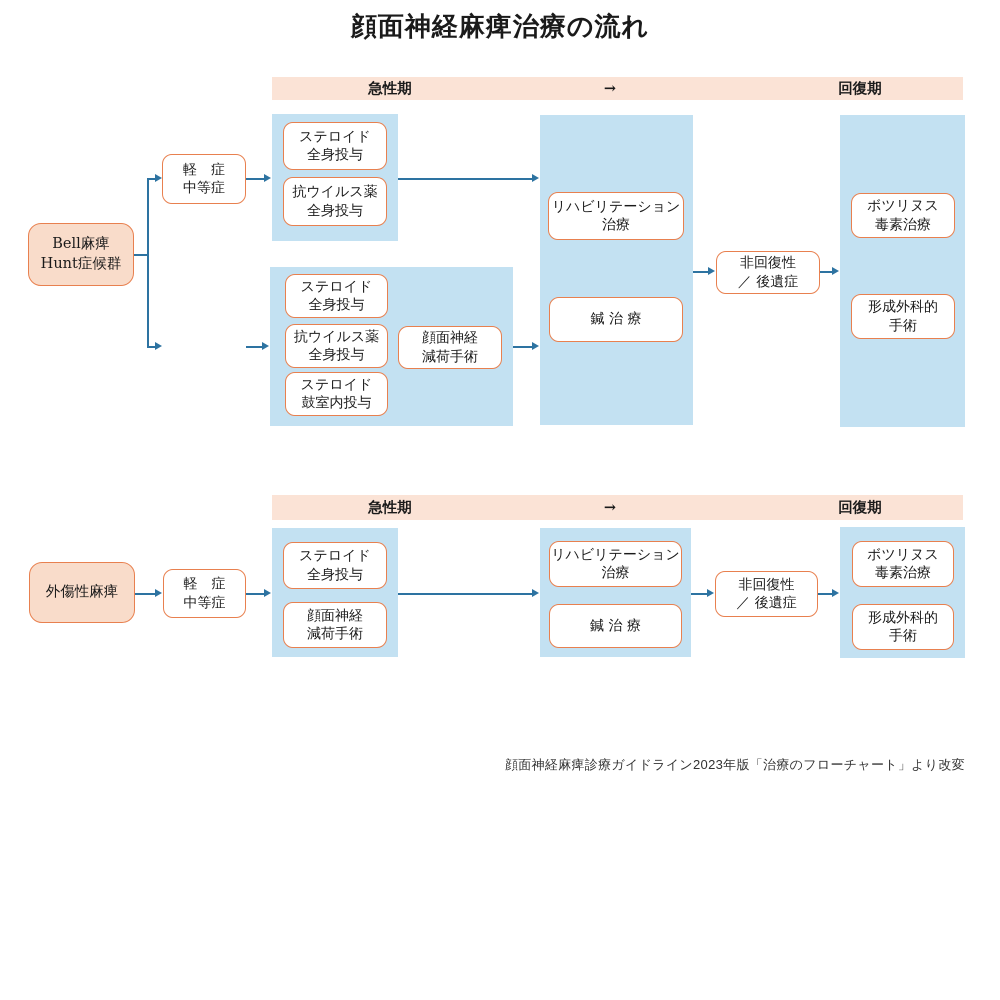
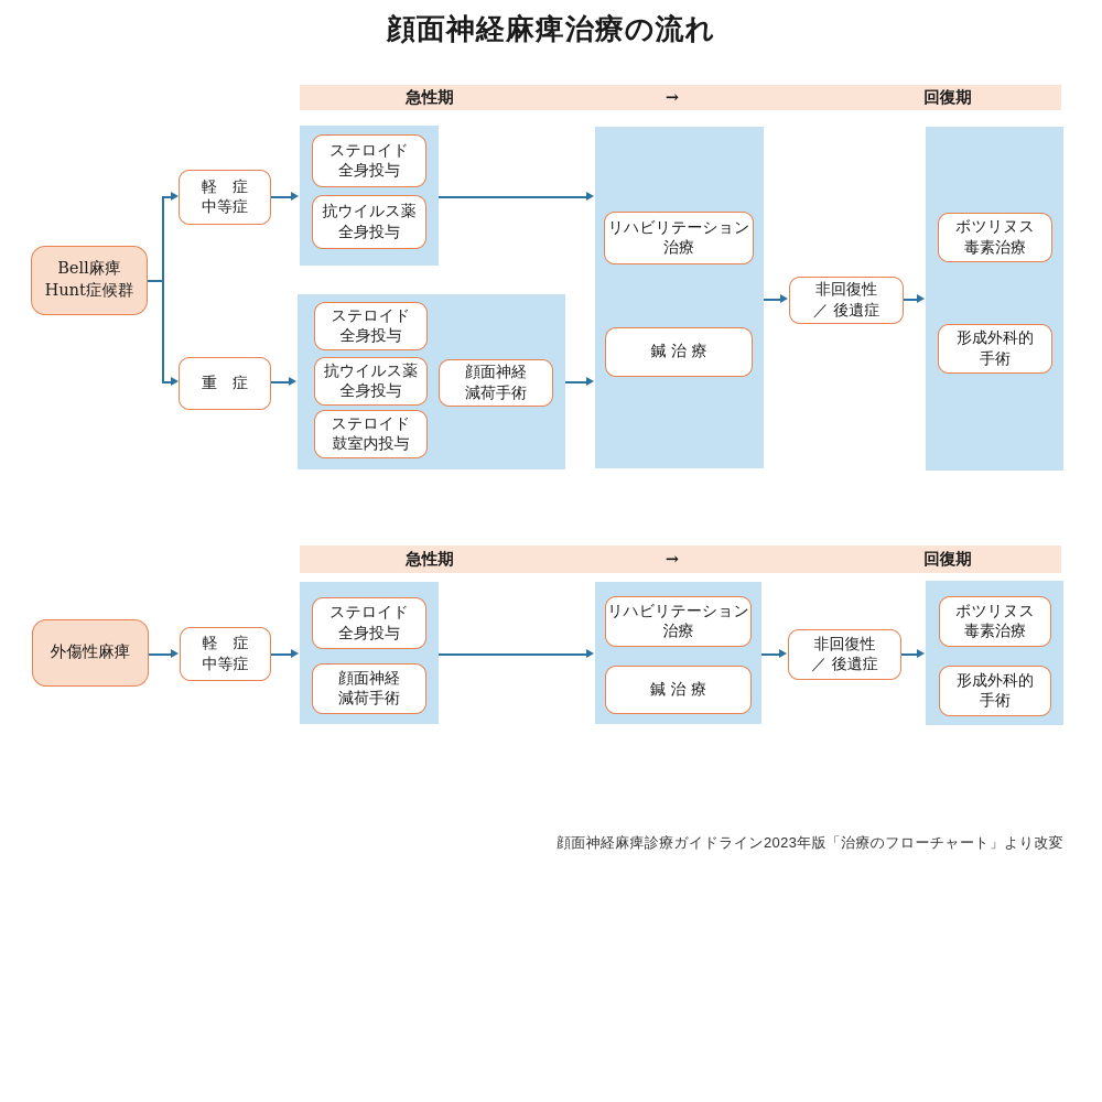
  顔面神経麻痺治療の流れ
  急性期
  →
  回復期
  Bell麻痺
  Hunt症候群
  軽 症
  中等症
+ 重 症
  ステロイド
  全身投与
  抗ウイルス薬
  全身投与
  ステロイド
  全身投与
  抗ウイルス薬
  全身投与
  ステロイド
  鼓室内投与
  顔面神経
  減荷手術
  リハビリテーション
  治療
  鍼 治 療
  非回復性
  ／ 後遺症
  ボツリヌス
  毒素治療
  形成外科的
  手術
  急性期
  →
  回復期
  外傷性麻痺
  軽 症
  中等症
  ステロイド
  全身投与
  顔面神経
  減荷手術
  リハビリテーション
  治療
  鍼 治 療
  非回復性
  ／ 後遺症
  ボツリヌス
  毒素治療
  形成外科的
  手術
  顔面神経麻痺診療ガイドライン2023年版「治療のフローチャート」より改変
